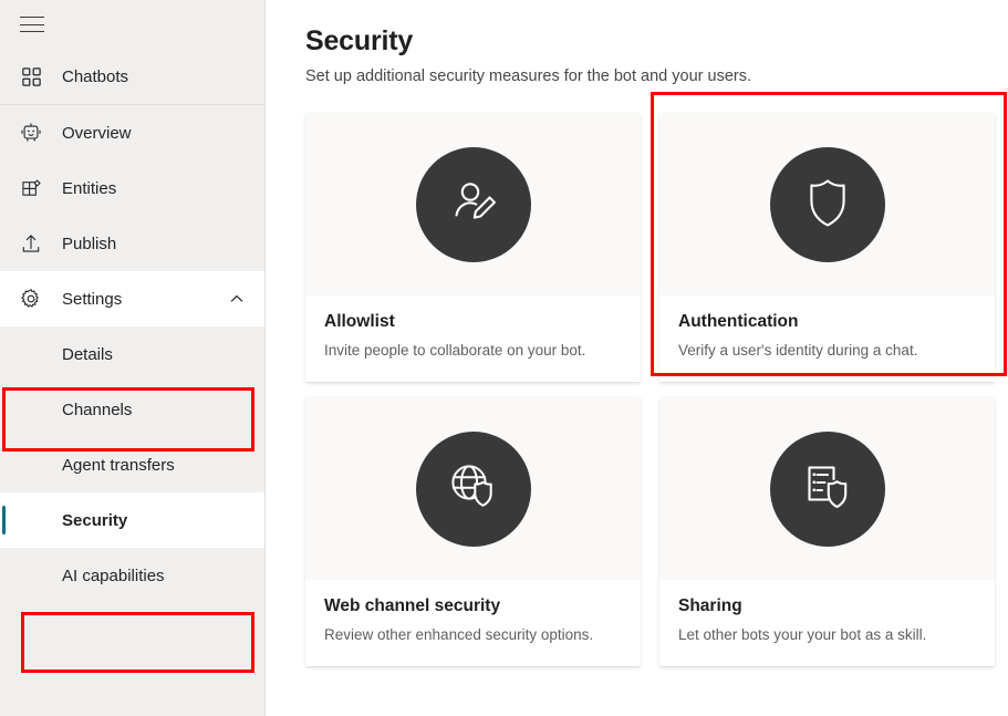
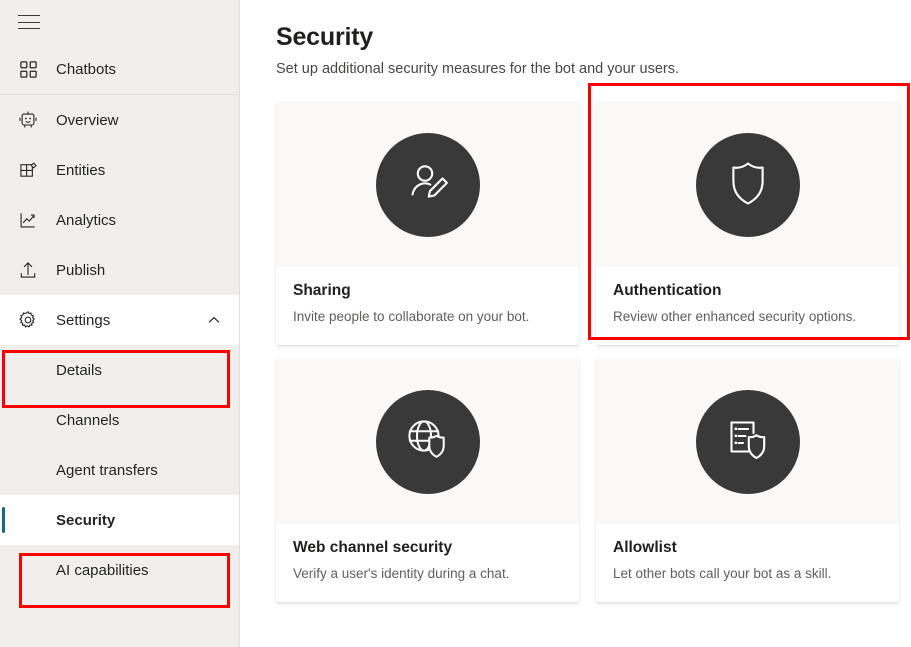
  Chatbots
  Overview
  Entities
+ Analytics
  Publish
  Settings
  Details
  Channels
  Agent transfers
  Security
  AI capabilities
  Security
  Set up additional security measures for the bot and your users.
- Allowlist
+ Sharing
  Invite people to collaborate on your bot.
  Authentication
- Verify a user's identity during a chat.
+ Review other enhanced security options.
  Web channel security
- Review other enhanced security options.
+ Verify a user's identity during a chat.
- Sharing
+ Allowlist
- Let other bots your your bot as a skill.
+ Let other bots call your bot as a skill.
